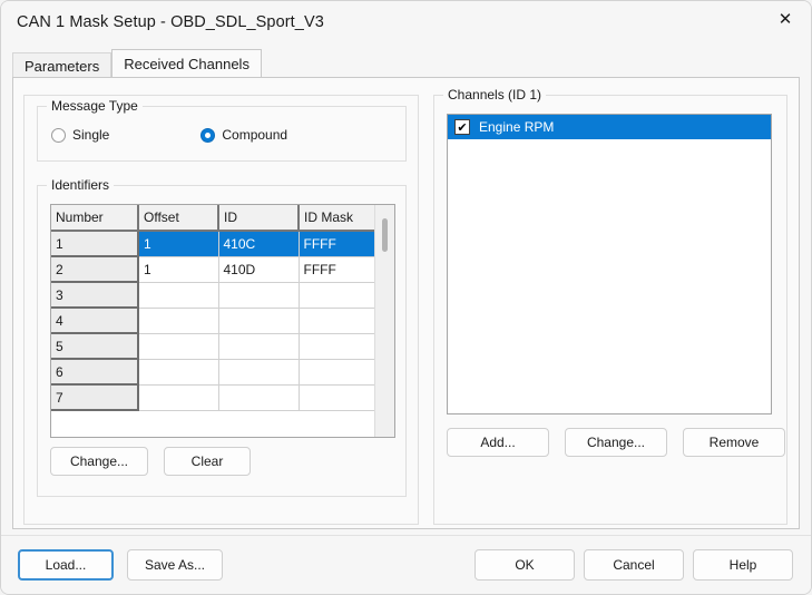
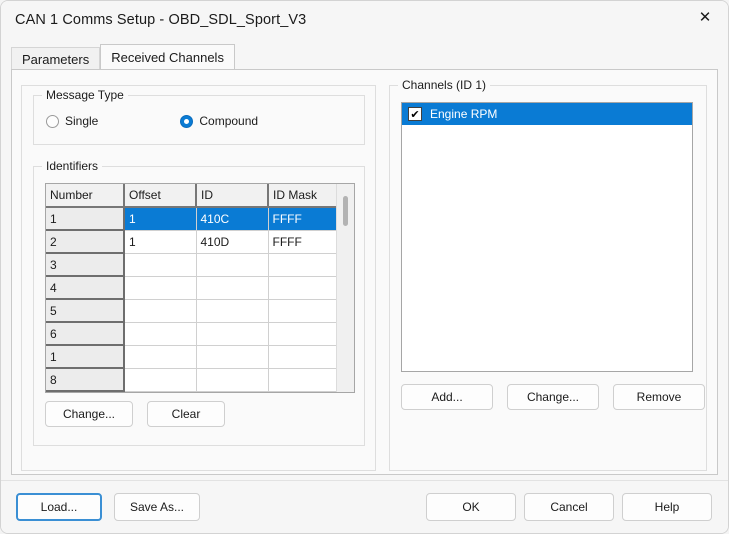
- CAN 1 Mask Setup - OBD_SDL_Sport_V3
+ CAN 1 Comms Setup - OBD_SDL_Sport_V3
  ✕
  Parameters
  Received Channels
  Message Type
  Single
  Compound
  Identifiers
  Number	Offset	ID	ID Mask
  1	1	410C	FFFF
  2	1	410D	FFFF
  3
  4
  5
  6
- 7
+ 1
+ 8
  Change...
  Clear
  Channels (ID 1)
  ✔
  Engine RPM
  Add...
  Change...
  Remove
  Load...
  Save As...
  OK
  Cancel
  Help
